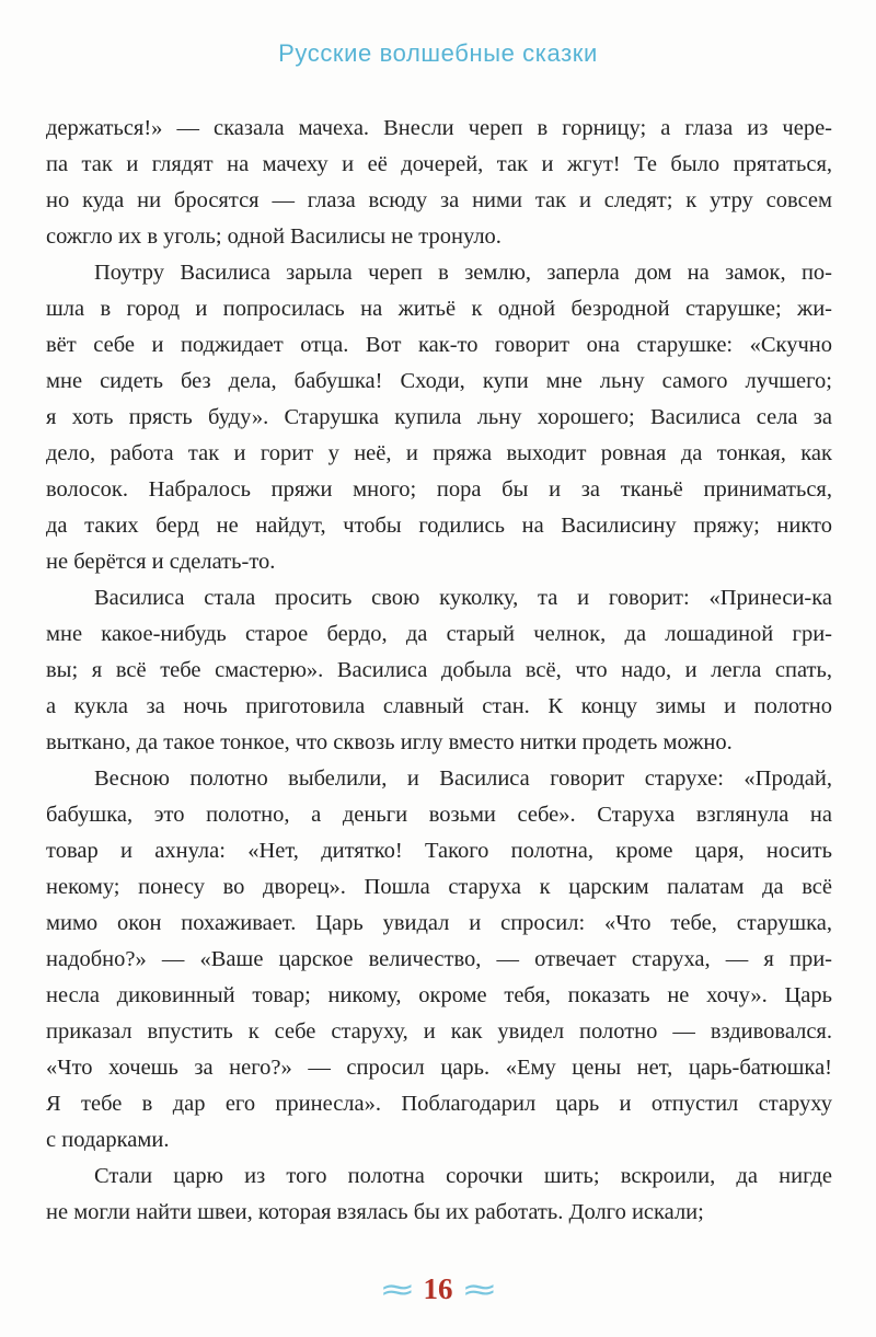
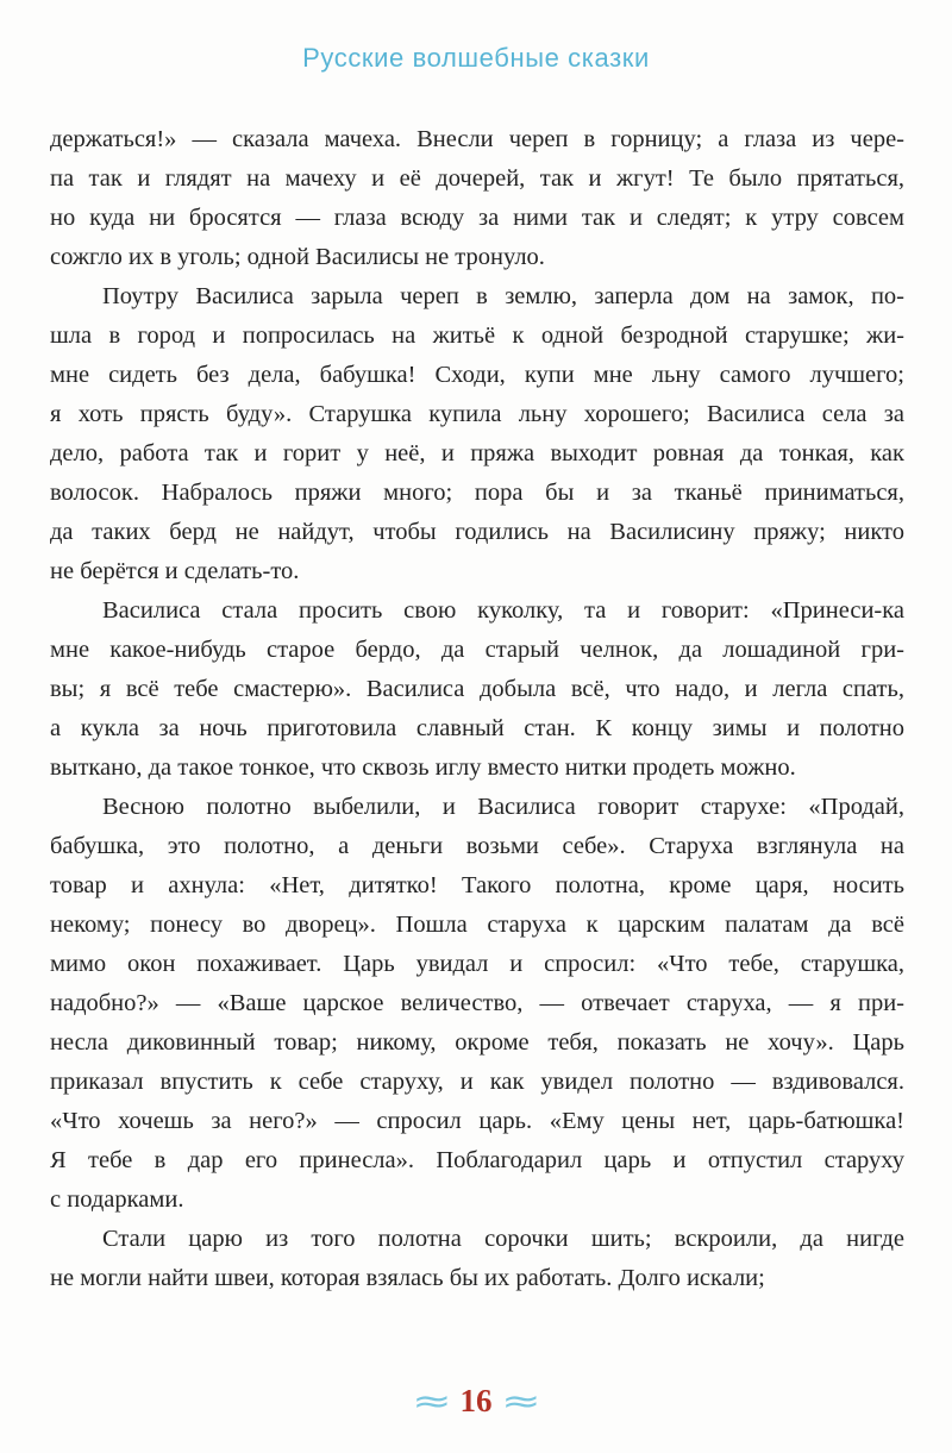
  Русские волшебные сказки
  держаться!» — сказала мачеха. Внесли череп в горницу; а глаза из чере-
  па так и глядят на мачеху и её дочерей, так и жгут! Те было прятаться,
  но куда ни бросятся — глаза всюду за ними так и следят; к утру совсем
  сожгло их в уголь; одной Василисы не тронуло.
  Поутру Василиса зарыла череп в землю, заперла дом на замок, по-
  шла в город и попросилась на житьё к одной безродной старушке; жи-
- вёт себе и поджидает отца. Вот как-то говорит она старушке: «Скучно
  мне сидеть без дела, бабушка! Сходи, купи мне льну самого лучшего;
  я хоть прясть буду». Старушка купила льну хорошего; Василиса села за
  дело, работа так и горит у неё, и пряжа выходит ровная да тонкая, как
  волосок. Набралось пряжи много; пора бы и за тканьё приниматься,
  да таких берд не найдут, чтобы годились на Василисину пряжу; никто
  не берётся и сделать-то.
  Василиса стала просить свою куколку, та и говорит: «Принеси-ка
  мне какое-нибудь старое бердо, да старый челнок, да лошадиной гри-
  вы; я всё тебе смастерю». Василиса добыла всё, что надо, и легла спать,
  а кукла за ночь приготовила славный стан. К концу зимы и полотно
  выткано, да такое тонкое, что сквозь иглу вместо нитки продеть можно.
  Весною полотно выбелили, и Василиса говорит старухе: «Продай,
  бабушка, это полотно, а деньги возьми себе». Старуха взглянула на
  товар и ахнула: «Нет, дитятко! Такого полотна, кроме царя, носить
  некому; понесу во дворец». Пошла старуха к царским палатам да всё
  мимо окон похаживает. Царь увидал и спросил: «Что тебе, старушка,
  надобно?» — «Ваше царское величество, — отвечает старуха, — я при-
  несла диковинный товар; никому, окроме тебя, показать не хочу». Царь
  приказал впустить к себе старуху, и как увидел полотно — вздивовался.
  «Что хочешь за него?» — спросил царь. «Ему цены нет, царь-батюшка!
  Я тебе в дар его принесла». Поблагодарил царь и отпустил старуху
  с подарками.
  Стали царю из того полотна сорочки шить; вскроили, да нигде
  не могли найти швеи, которая взялась бы их работать. Долго искали;
  ≈
  16
  ≈
